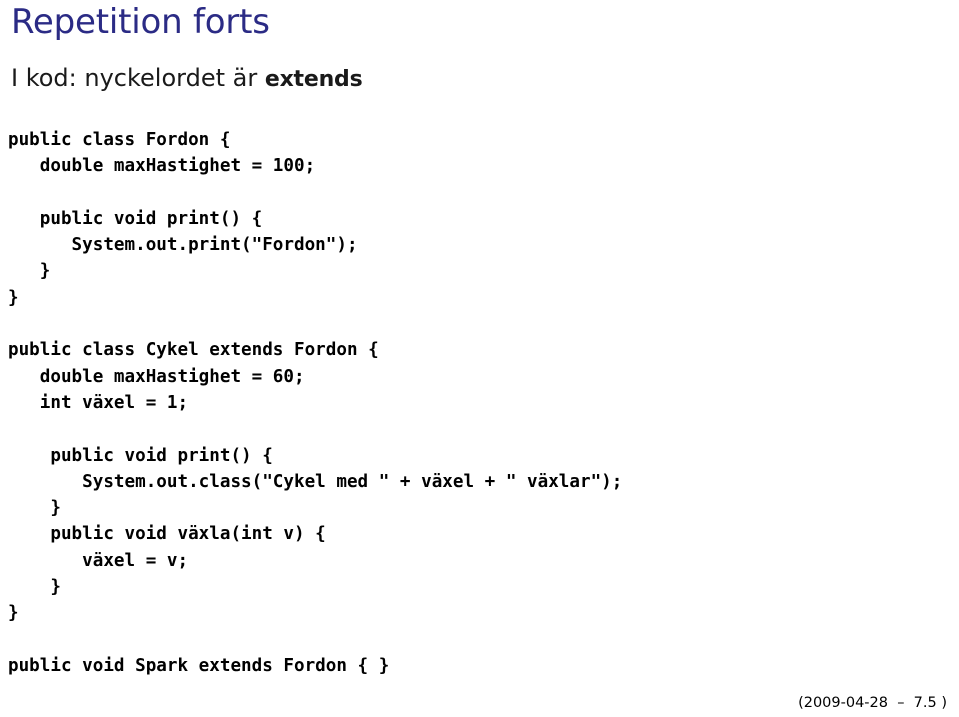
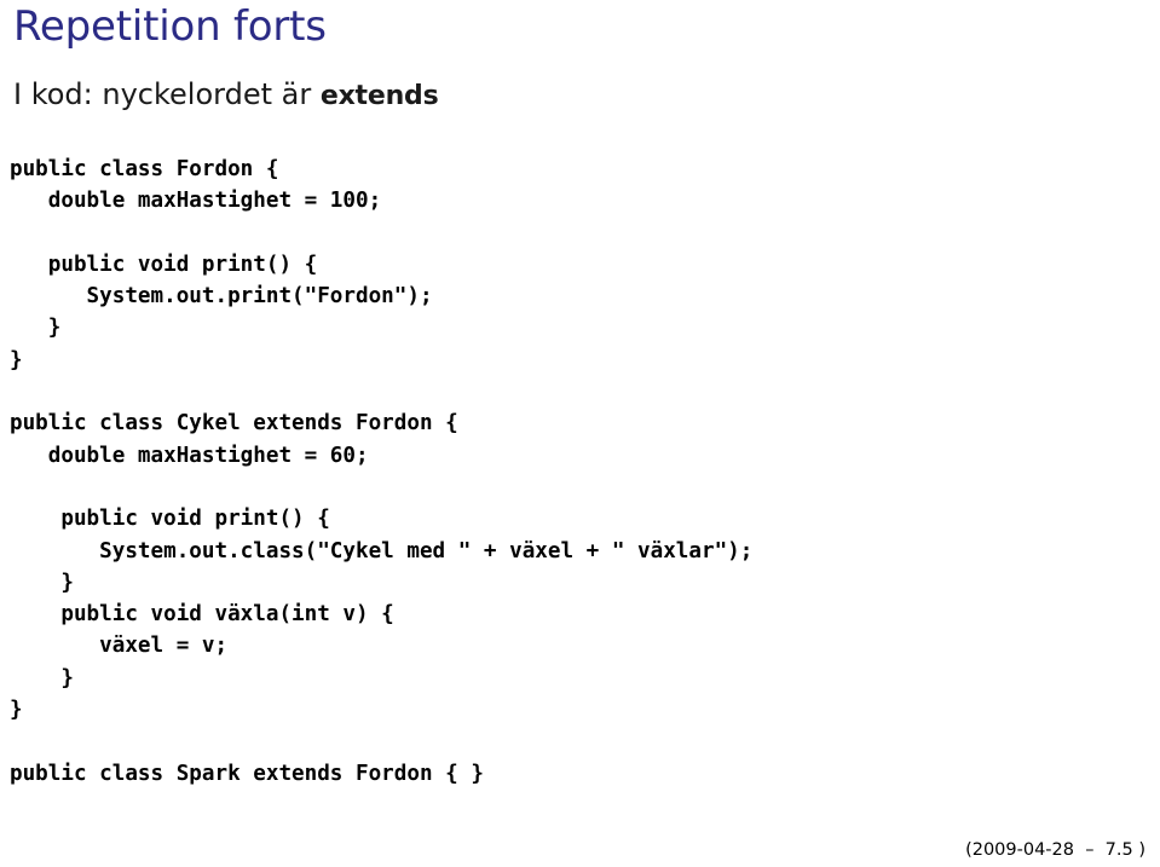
  Repetition forts
  I kod: nyckelordet är extends
  public class Fordon {
  double maxHastighet = 100;
  public void print() {
  System.out.print("Fordon");
  }
  }
  public class Cykel extends Fordon {
  double maxHastighet = 60;
- int växel = 1;
  public void print() {
  System.out.class("Cykel med " + växel + " växlar");
  }
  public void växla(int v) {
  växel = v;
  }
  }
- public void Spark extends Fordon { }
+ public class Spark extends Fordon { }
  (2009-04-28 – 7.5 )
